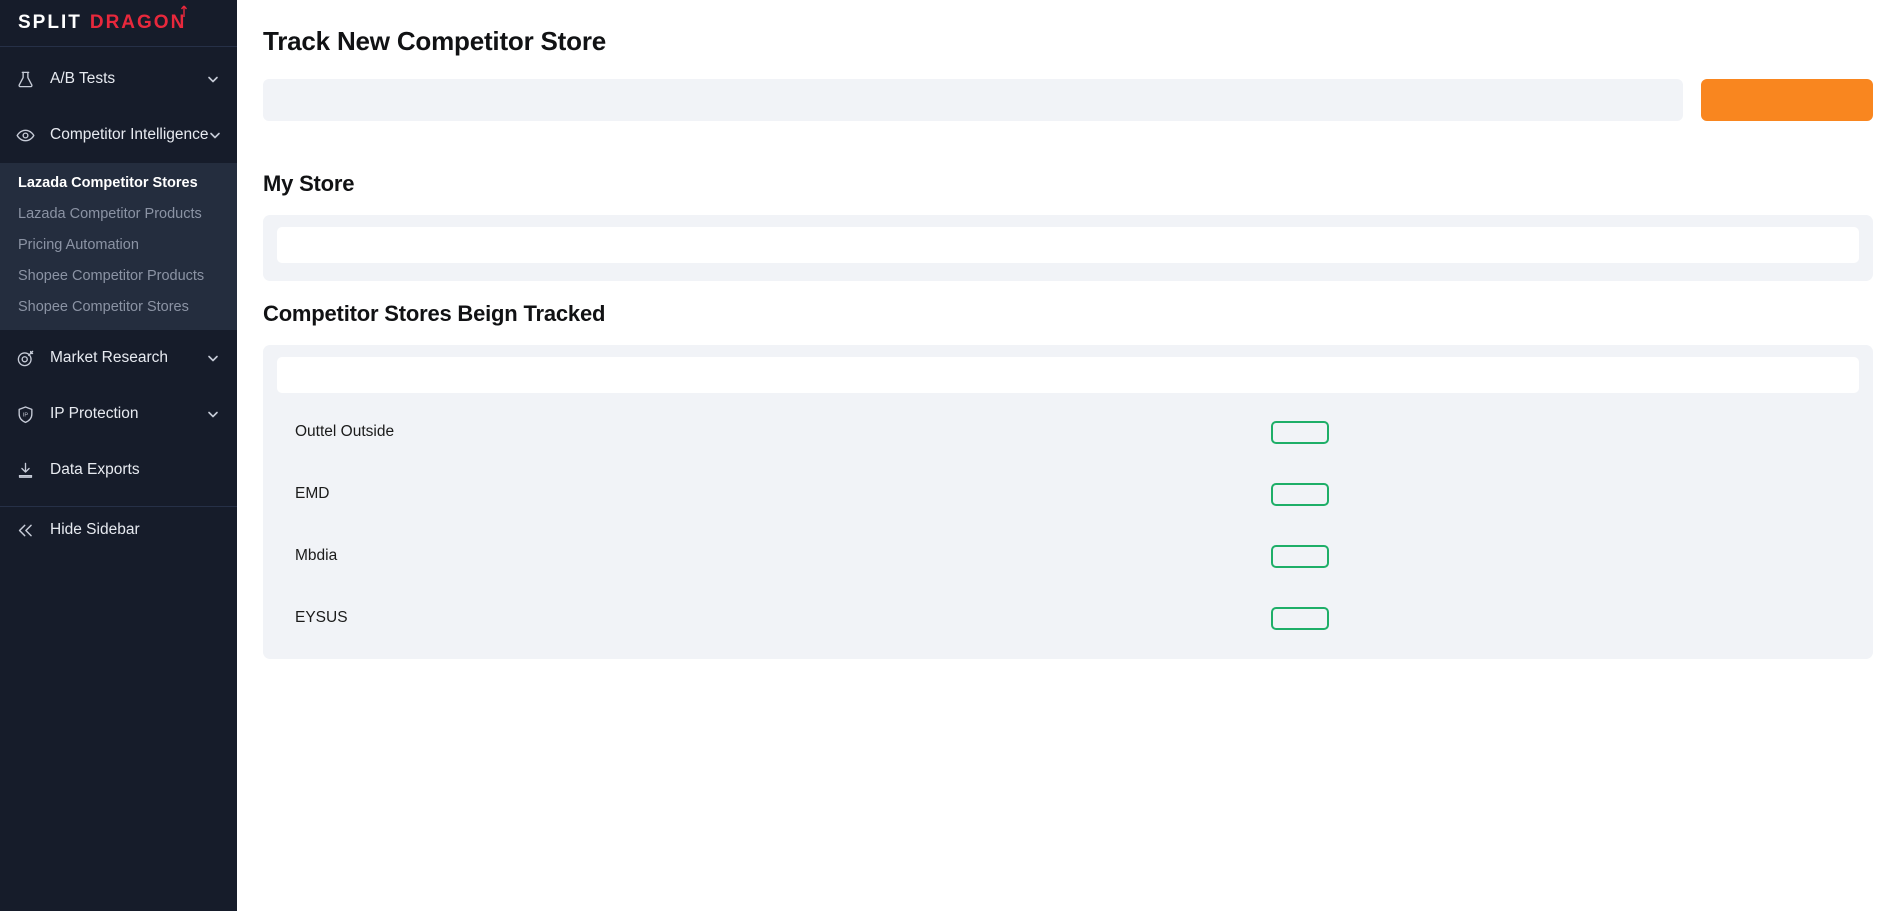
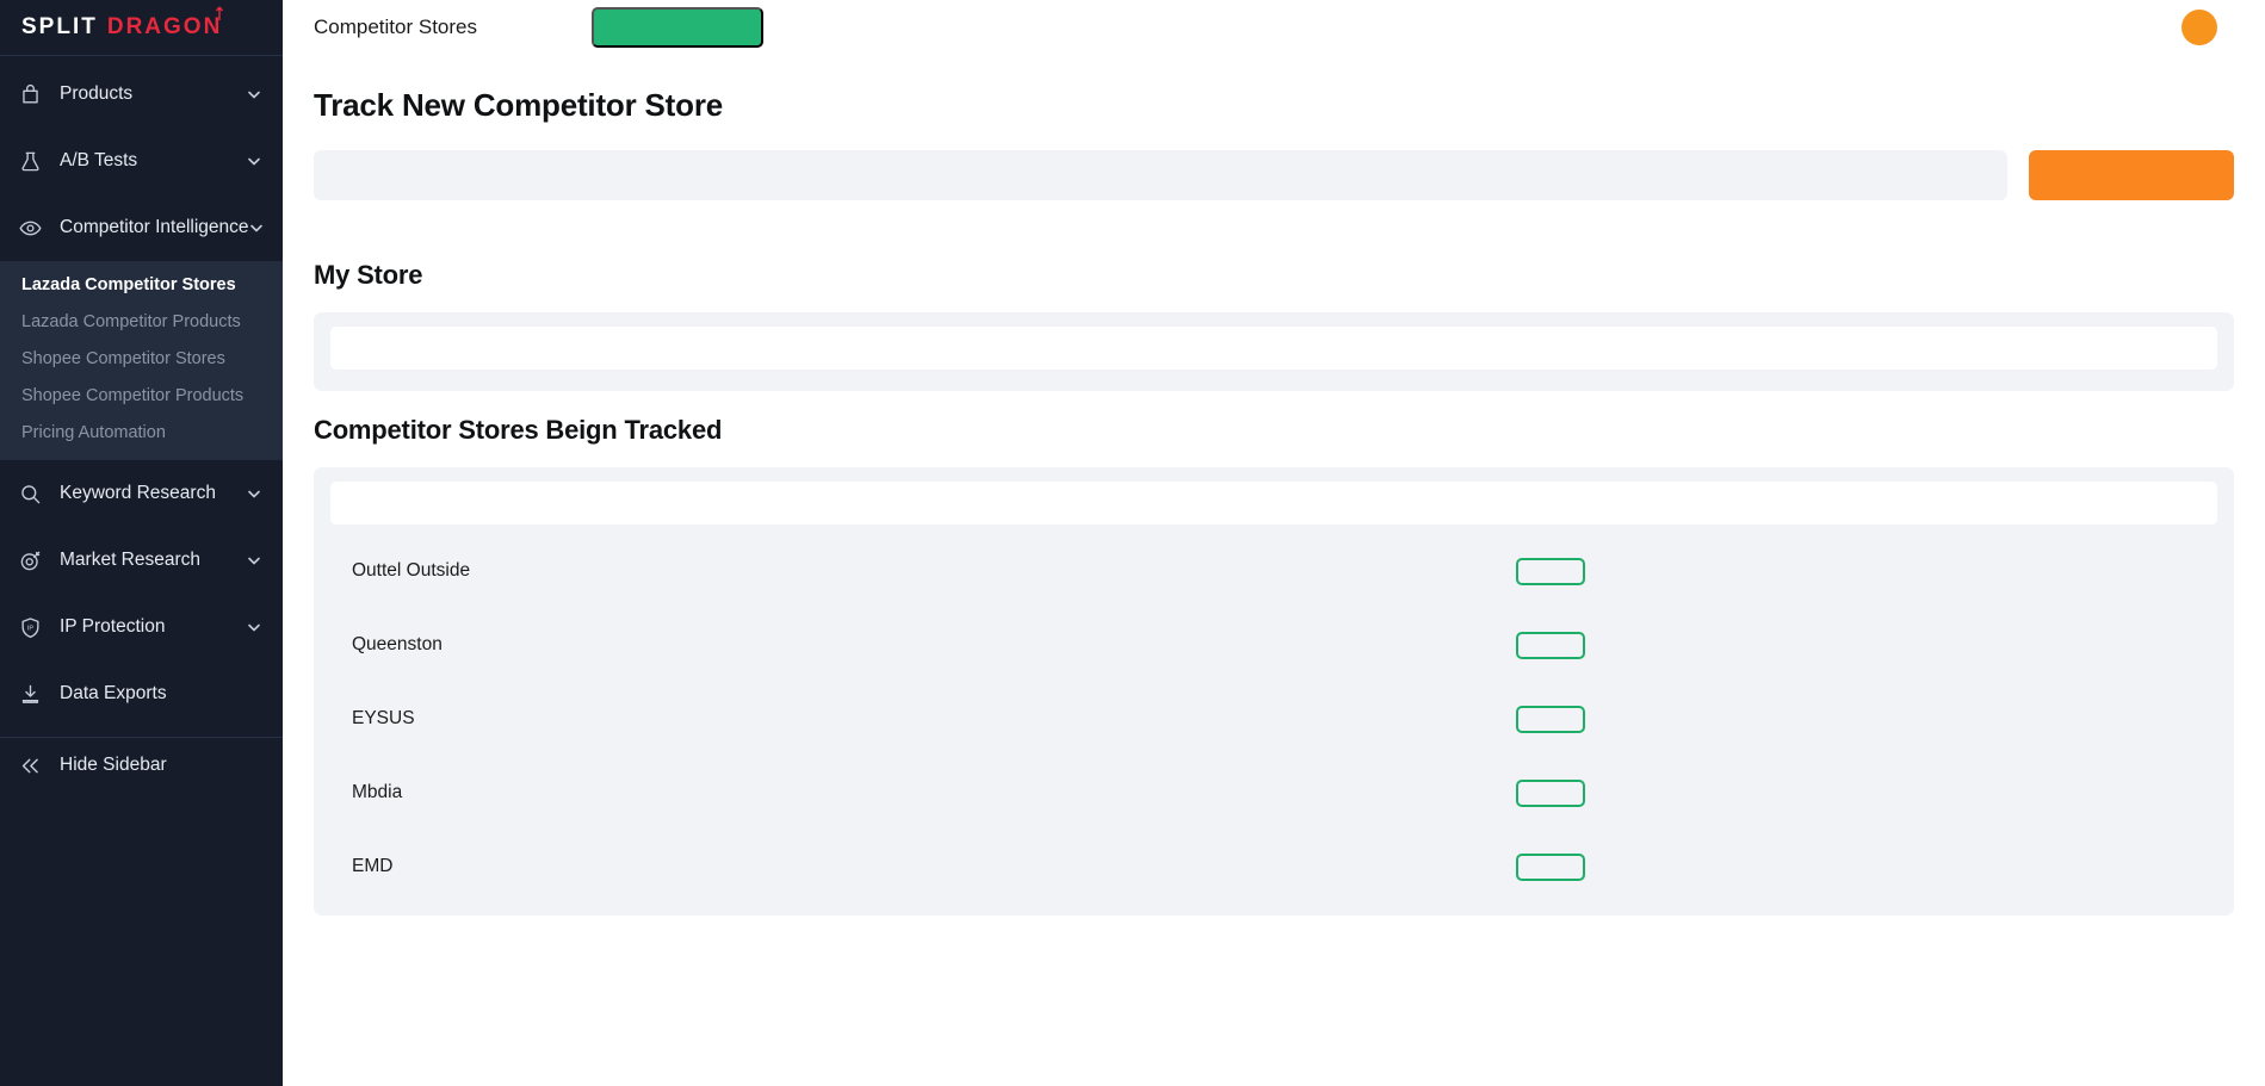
  SPLIT
  DRAGON
+ Products
  A/B Tests
  Competitor Intelligence
  Lazada Competitor Stores
  Lazada Competitor Products
- Pricing Automation
+ Shopee Competitor Stores
  Shopee Competitor Products
- Shopee Competitor Stores
+ Pricing Automation
+ Keyword Research
  Market Research
  IP Protection
  Data Exports
  Hide Sidebar
+ Competitor Stores
  Track New Competitor Store
  My Store
  Competitor Stores Beign Tracked
  Outtel Outside
+ Queenston
- EMD
+ EYSUS
  Mbdia
- EYSUS
+ EMD
